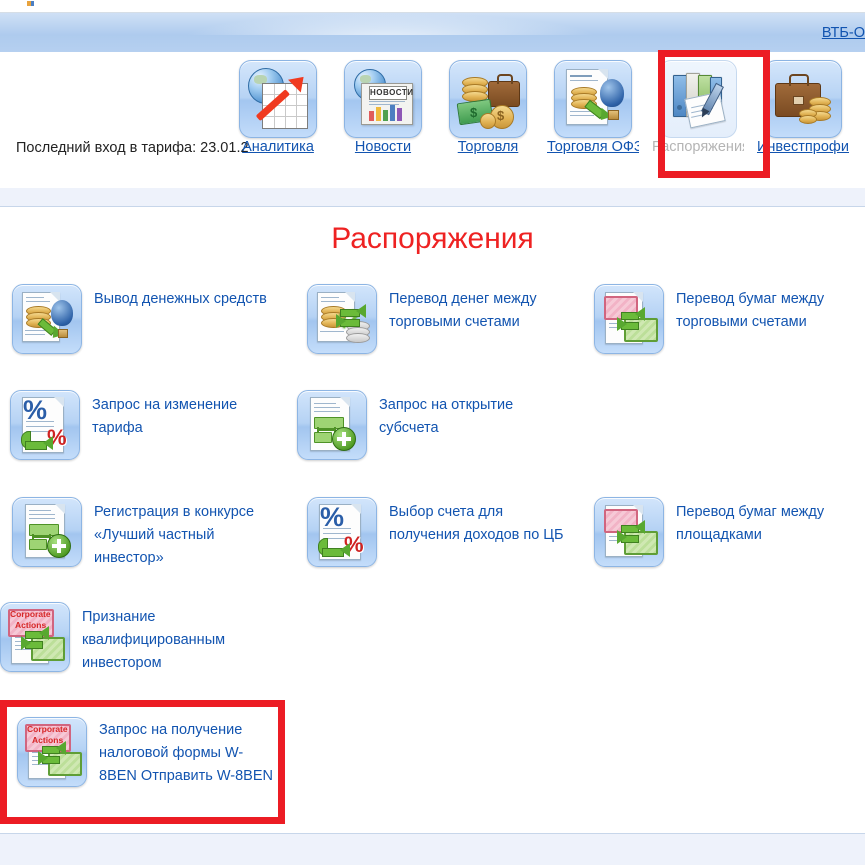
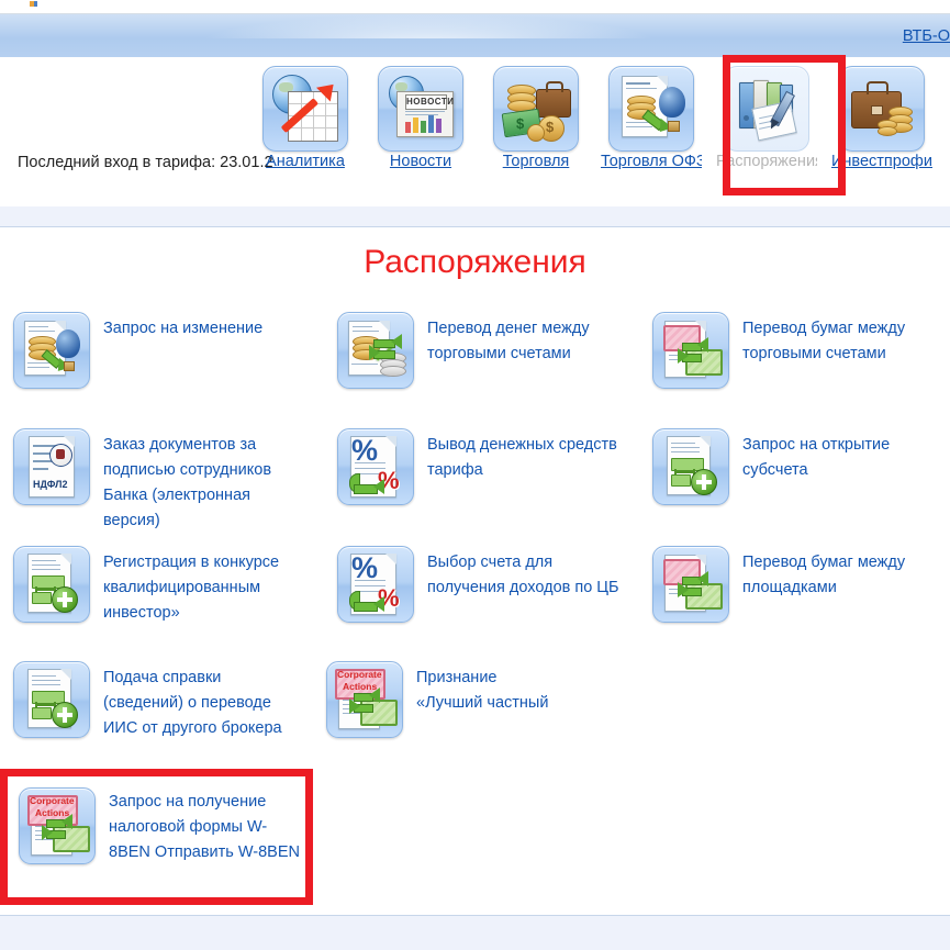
  ВТБ-О
  Последний вход в тарифа: 23.01.2
  Аналитика
  НОВОСТИ
  Новости
  $
  $
  Торговля
  Торговля ОФЗ
  Распоряжени
  Инвестпрофи
  Распоряжения
- Вывод денежных средств
+ Запрос на изменение
  ⇄
  Перевод денег между
  торговыми счетами
  Перевод бумаг между
  торговыми счетами
+ НДФЛ2
+ Заказ документов за
+ подписью сотрудников
+ Банка (электронная
+ версия)
  %
  %
- Запрос на изменение
+ Вывод денежных средств
  тарифа
  Запрос на открытие
  субсчета
  Регистрация в конкурсе
- «Лучший частный
+ квалифицированным
  инвестор»
  %
  %
  Выбор счета для
  получения доходов по ЦБ
  Перевод бумаг между
  площадками
+ Подача справки
+ (сведений) о переводе
+ ИИС от другого брокера
  Corporate
  Actions
  Признание
- квалифицированным
+ «Лучший частный
- инвестором
  Corporate
  Actions
  Запрос на получение налоговой формы W- 8BEN Отправить W-8BEN
